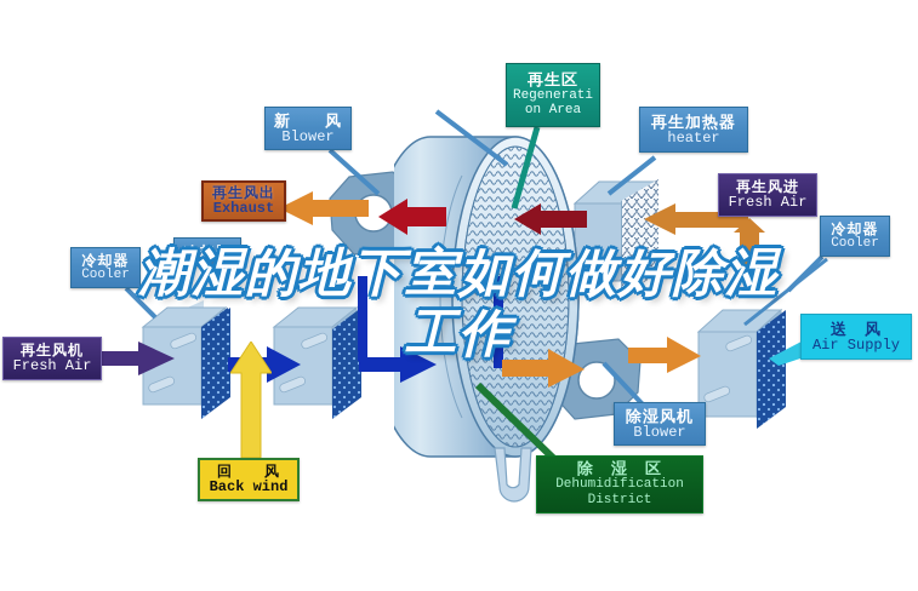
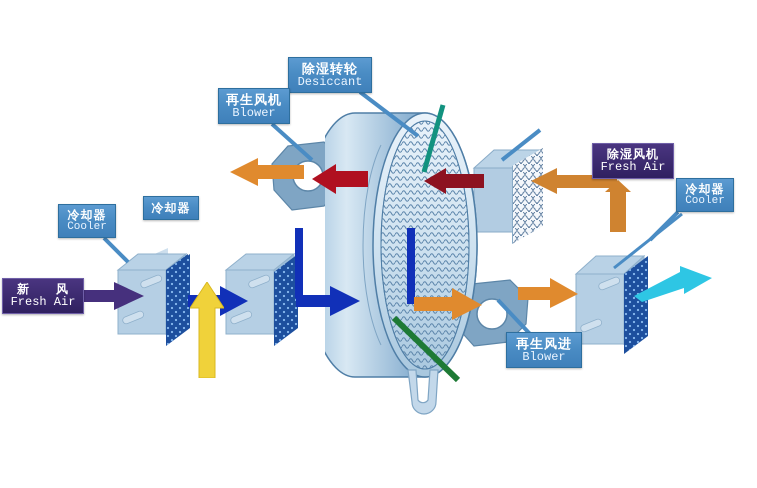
+ 除湿转轮
+ Desiccant
- 新 风
+ 再生风机
  Blower
- 再生区
- Regenerati on Area
- 再生加热器
- heater
- 再生风出
- Exhaust
- 再生风进
+ 除湿风机
  Fresh Air
  冷却器
  Cooler
  冷却器
  冷却器
  Cooler
- 再生风机
+ 新 风
  Fresh Air
- 回 风
- Back wind
- 除湿风机
+ 再生风进
  Blower
- 除 湿 区
- Dehumidification District
- 送 风
- Air Supply
- 潮湿的地下室如何做好除湿
- 工作
